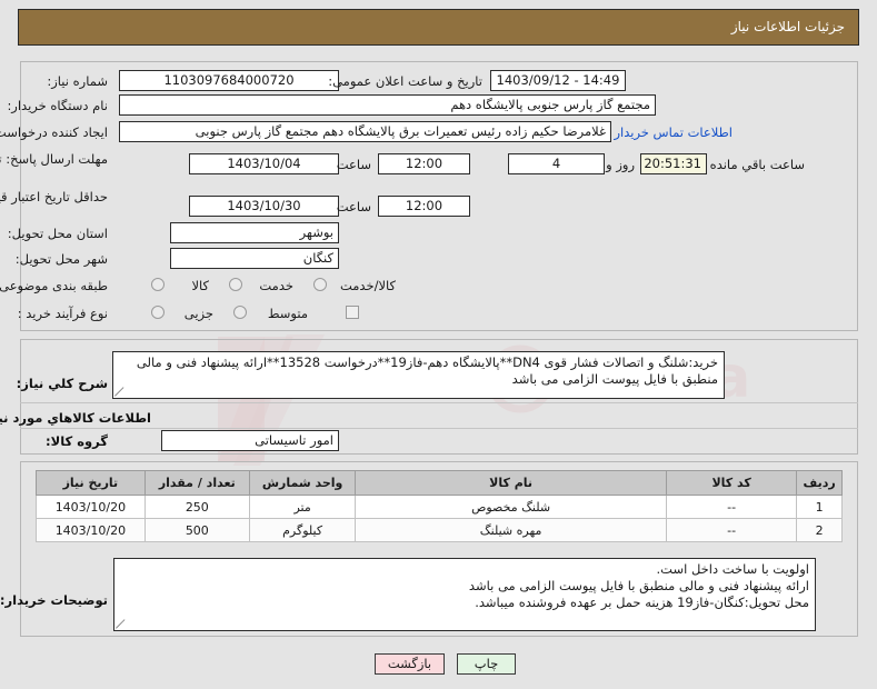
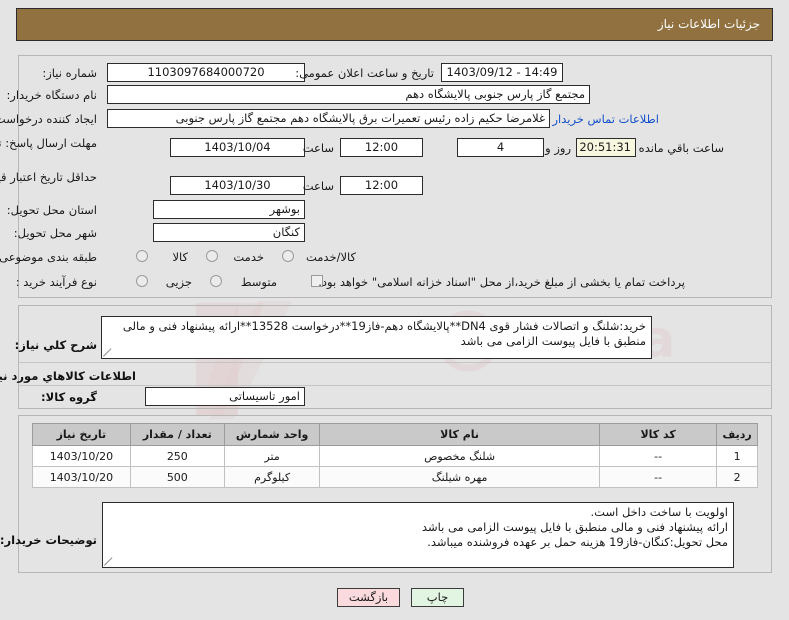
  جزئیات اطلاعات نیاز
  شماره نیاز:
  1103097684000720
  تاریخ و ساعت اعلان عمومی:
  14:49 - 1403/09/12
  نام دستگاه خریدار:
  مجتمع گاز پارس جنوبی پالایشگاه دهم
  ایجاد کننده درخواست
  غلامرضا حکیم زاده رئیس تعمیرات برق پالایشگاه دهم مجتمع گاز پارس جنوبی
  اطلاعات تماس خریدار
  1403/10/04
  ساعت
  12:00
  4
  روز و
  20:51:31
  ساعت باقي مانده
  1403/10/30
  ساعت
  12:00
  استان محل تحویل:
  بوشهر
  شهر محل تحویل:
  کنگان
  طبقه بندی موضوعی
  کالا
  خدمت
  کالا/خدمت
  نوع فرآیند خرید :
  جزیی
  متوسط
+ پرداخت تمام یا بخشی از مبلغ خرید،از محل "اسناد خزانه اسلامی" خواهد بود.
  شرح كلي نياز:
  خرید:شلنگ و اتصالات فشار قوی DN4**پالایشگاه دهم-فاز19**درخواست 13528**ارائه پیشنهاد فنی و مالی منطبق با فایل پیوست الزامی می باشد
  اطلاعات کالاهاي مورد نی
  گروه کالا:
  امور تاسیساتی
  ردیف	کد کالا	نام کالا	واحد شمارش	تعداد / مقدار	تاریخ نیاز
  1	--	شلنگ مخصوص	متر	250	1403/10/20
  2	--	مهره شیلنگ	کیلوگرم	500	1403/10/20
  توضیحات خریدار:
  اولویت با ساخت داخل است.
  ارائه پیشنهاد فنی و مالی منطبق با فایل پیوست الزامی می باشد
  محل تحویل:کنگان-فاز19 هزینه حمل بر عهده فروشنده میباشد.
  بازگشت
  چاپ
